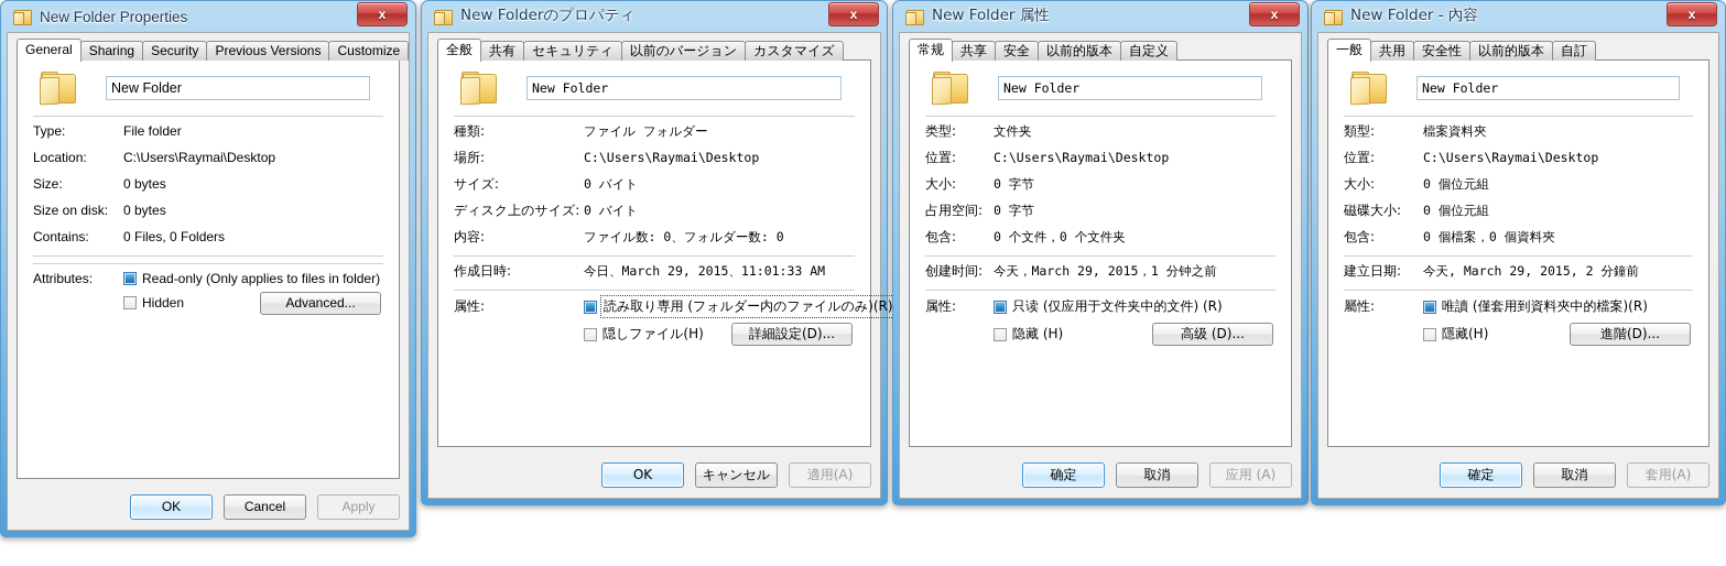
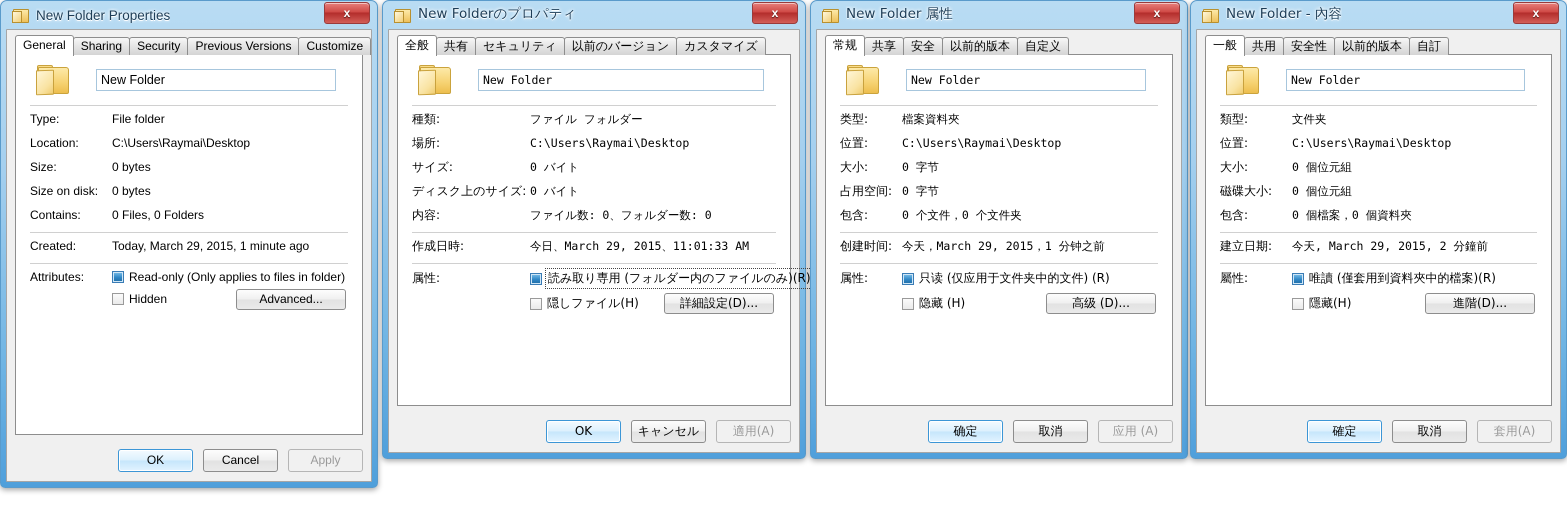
  New Folder Properties
  x
  General
  Sharing
  Security
  Previous Versions
  Customize
  New Folder
  Type:
  File folder
  Location:
  C:\Users\Raymai\Desktop
  Size:
  0 bytes
  Size on disk:
  0 bytes
  Contains:
  0 Files, 0 Folders
+ Created:
+ Today, March 29, 2015, 1 minute ago
  Attributes:
  Read-only (Only applies to files in folder)
  Hidden
  Advanced...
  OK
  Cancel
  Apply
  New Folderのプロパティ
  x
  全般
  共有
  セキュリティ
  以前のバージョン
  カスタマイズ
  New Folder
  種類:
  ファイル フォルダー
  場所:
  C:\Users\Raymai\Desktop
  サイズ:
  0 バイト
  ディスク上のサイズ:
  0 バイト
  内容:
  ファイル数: 0、フォルダー数: 0
  作成日時:
  今日、March 29, 2015、11:01:33 AM
  属性:
  読み取り専用 (フォルダー内のファイルのみ)(R)
  隠しファイル(H)
  詳細設定(D)...
  OK
  キャンセル
  適用(A)
  New Folder 属性
  x
  常规
  共享
  安全
  以前的版本
  自定义
  New Folder
  类型:
- 文件夹
+ 檔案資料夾
  位置:
  C:\Users\Raymai\Desktop
  大小:
  0 字节
  占用空间:
  0 字节
  包含:
  0 个文件，0 个文件夹
  创建时间:
  今天，March 29, 2015，1 分钟之前
  属性:
  只读 (仅应用于文件夹中的文件) (R)
  隐藏 (H)
  高级 (D)...
  确定
  取消
  应用 (A)
  New Folder - 內容
  x
  一般
  共用
  安全性
  以前的版本
  自訂
  New Folder
  類型:
- 檔案資料夾
+ 文件夹
  位置:
  C:\Users\Raymai\Desktop
  大小:
  0 個位元組
  磁碟大小:
  0 個位元組
  包含:
  0 個檔案，0 個資料夾
  建立日期:
  今天, March 29, 2015, 2 分鐘前
  屬性:
  唯讀 (僅套用到資料夾中的檔案)(R)
  隱藏(H)
  進階(D)...
  確定
  取消
  套用(A)
